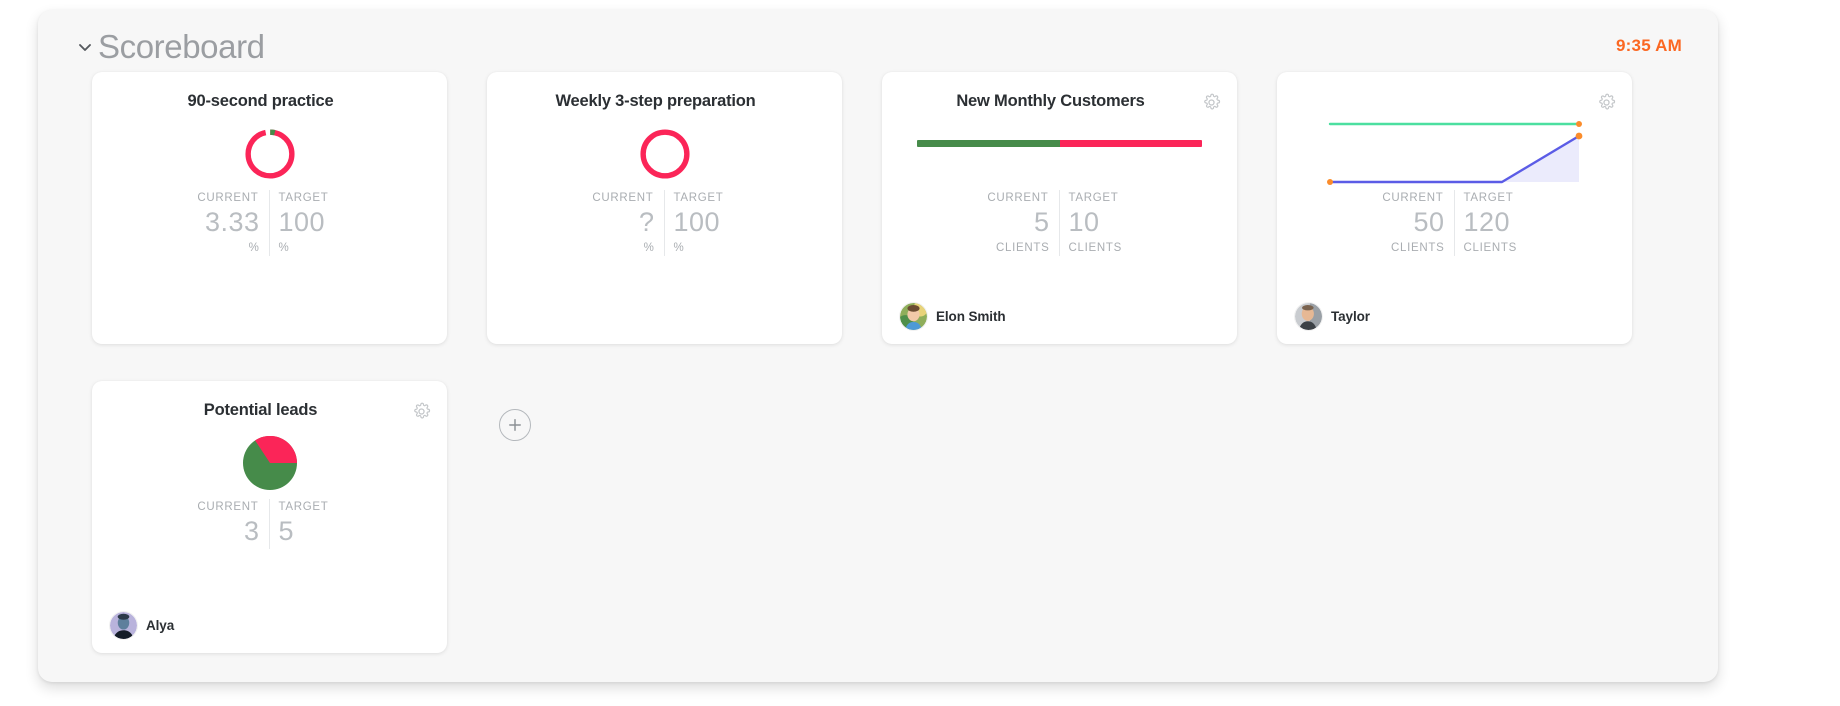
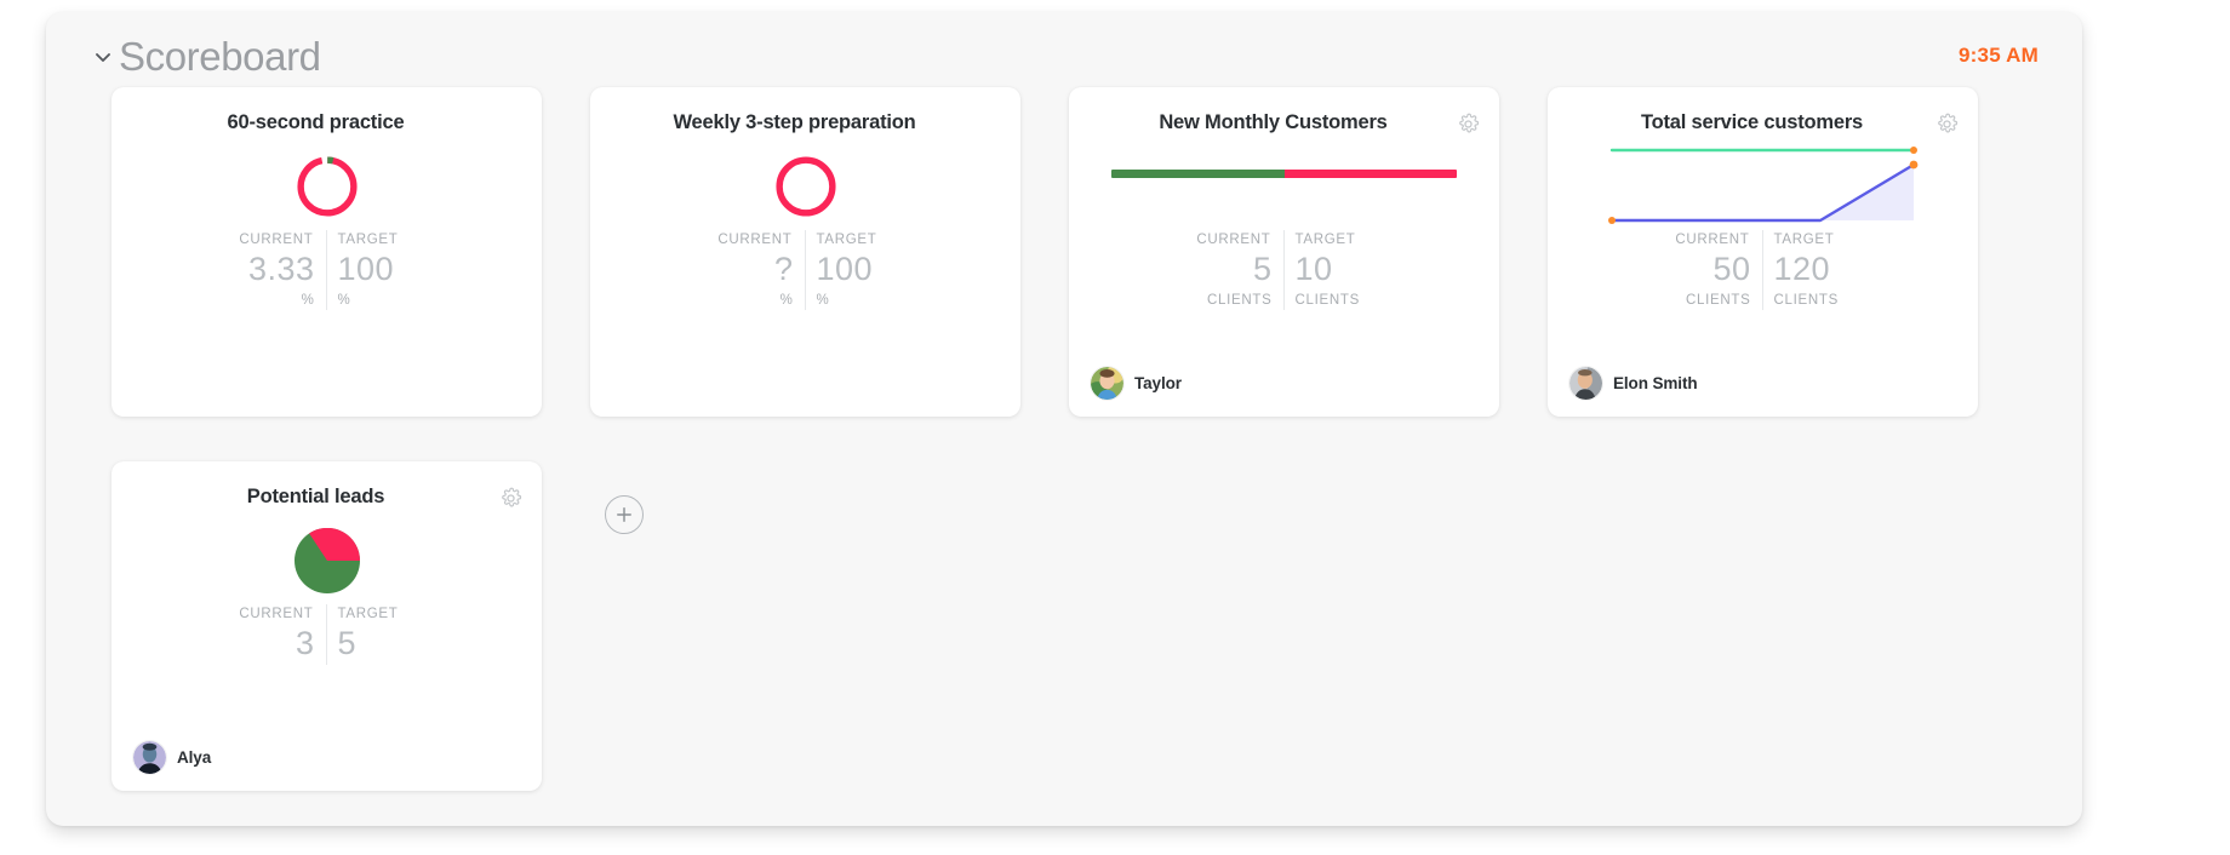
  Scoreboard
  9:35 AM
- 90-second practice
+ 60-second practice
  CURRENT
  3.33
  %
  TARGET
  100
  %
  Weekly 3-step preparation
  CURRENT
  ?
  %
  TARGET
  100
  %
  New Monthly Customers
  CURRENT
  5
  CLIENTS
  TARGET
  10
  CLIENTS
- Elon Smith
+ Taylor
+ Total service customers
  CURRENT
  50
  CLIENTS
  TARGET
  120
  CLIENTS
- Taylor
+ Elon Smith
  Potential leads
  CURRENT
  3
  TARGET
  5
  Alya
